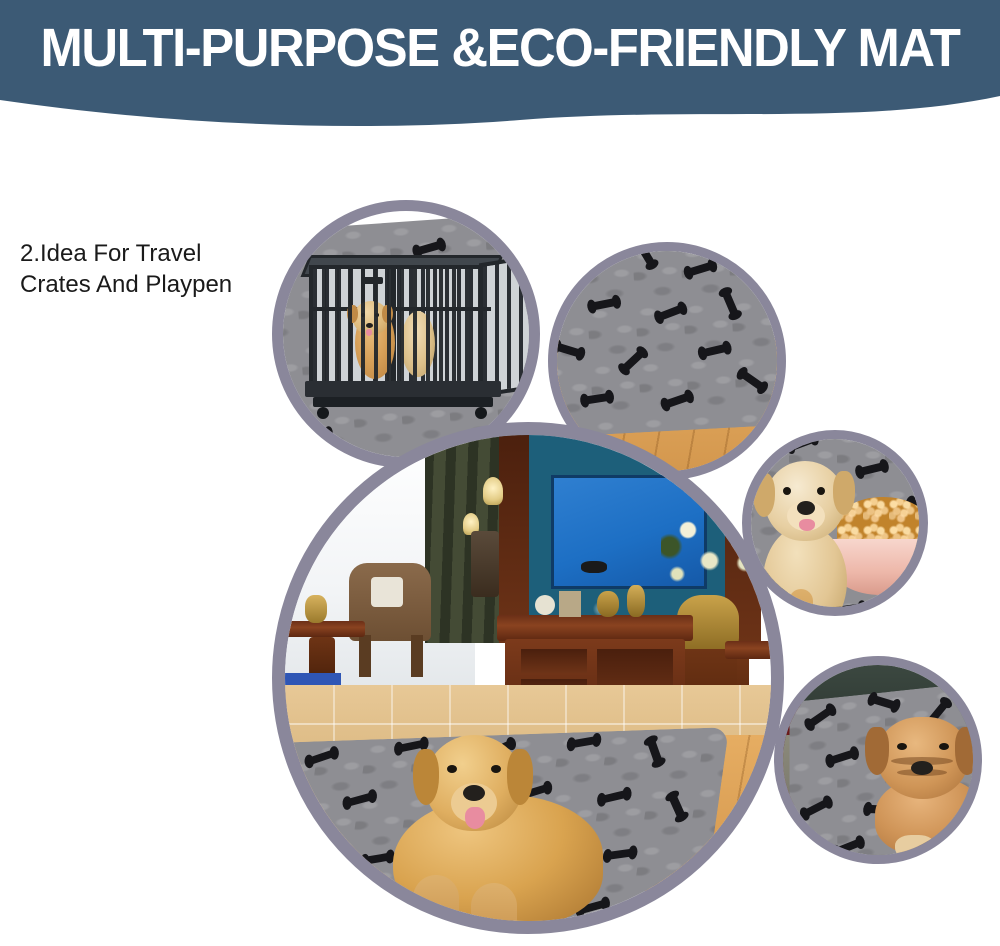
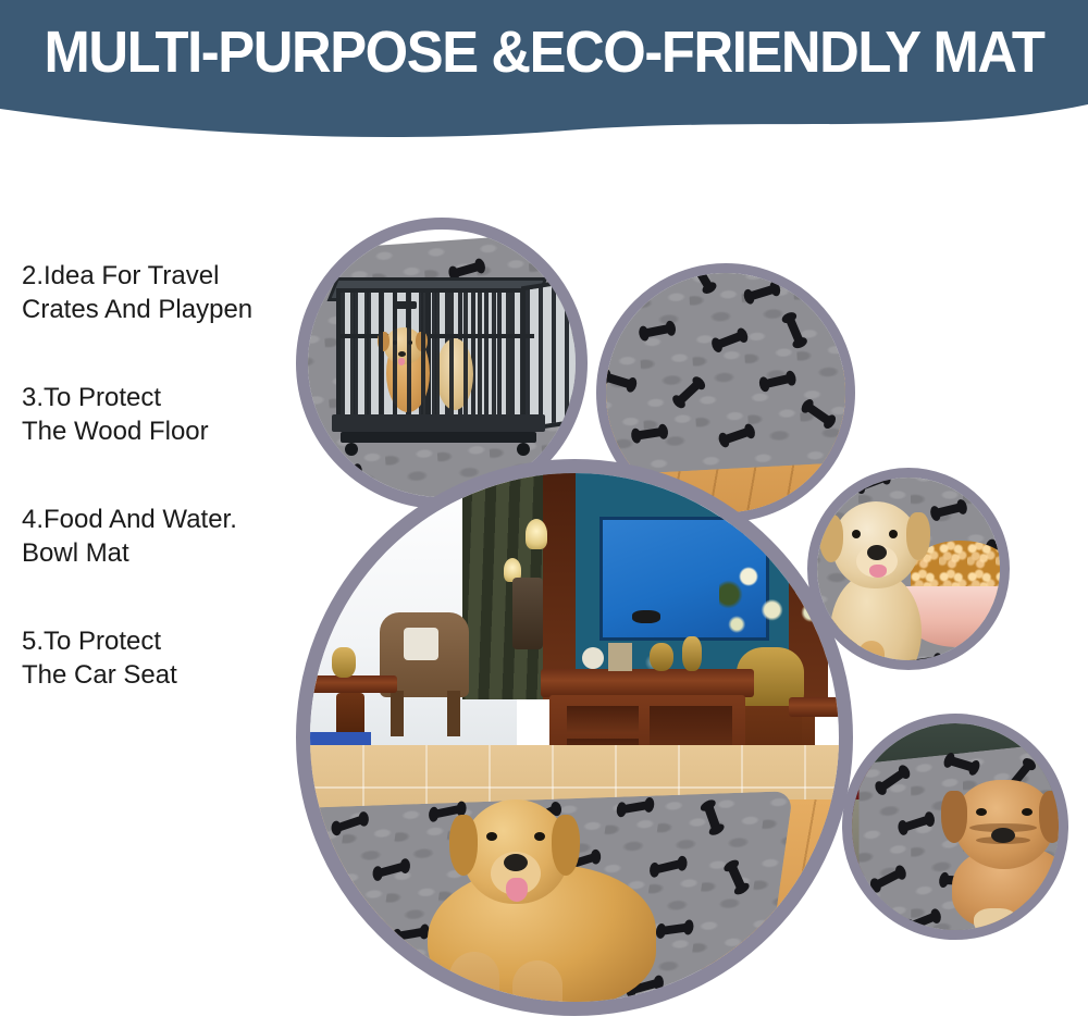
  MULTI-PURPOSE &ECO-FRIENDLY MAT
  2.Idea For Travel
  Crates And Playpen
+ 3.To Protect
+ The Wood Floor
+ 4.Food And Water.
+ Bowl Mat
+ 5.To Protect
+ The Car Seat
